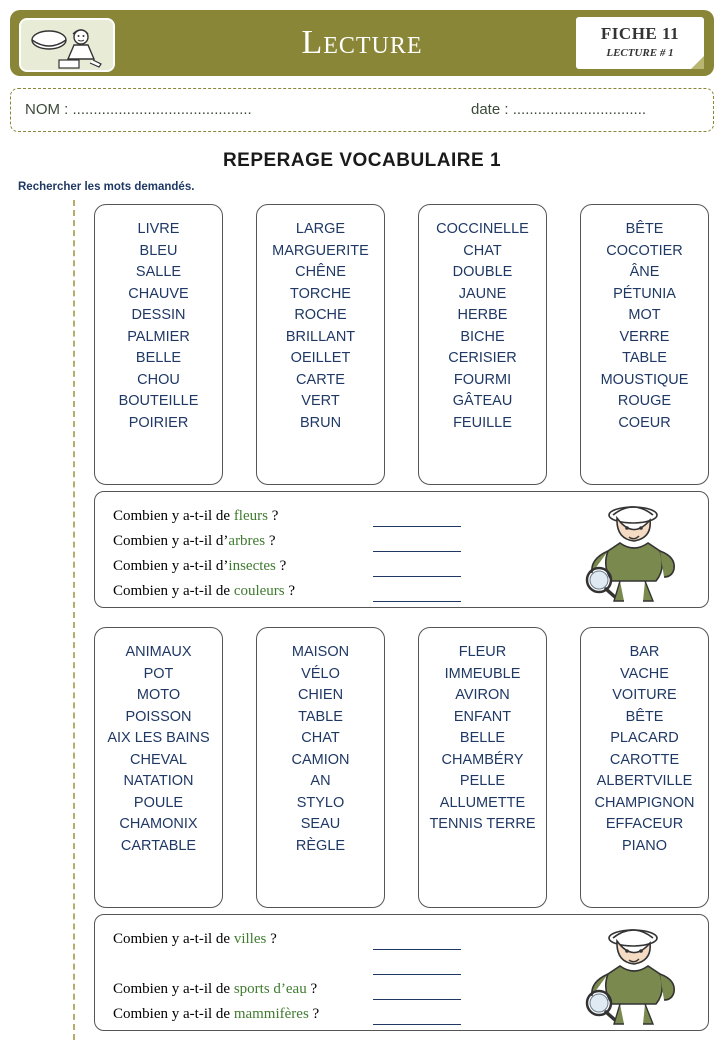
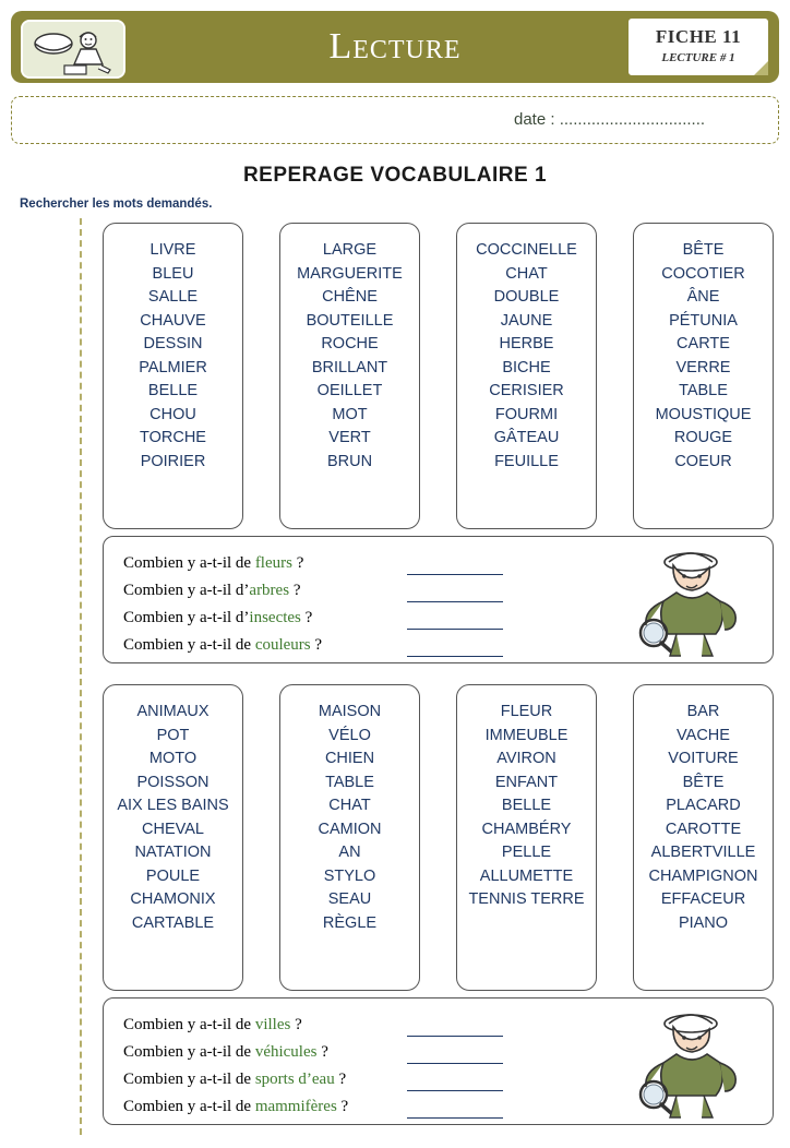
  Lecture
  FICHE 11
  LECTURE # 1
- NOM : ...........................................
  date : ................................
  REPERAGE VOCABULAIRE 1
  Rechercher les mots demandés.
  LIVRE
  BLEU
  SALLE
  CHAUVE
  DESSIN
  PALMIER
  BELLE
  CHOU
- BOUTEILLE
+ TORCHE
  POIRIER
  LARGE
  MARGUERITE
  CHÊNE
- TORCHE
+ BOUTEILLE
  ROCHE
  BRILLANT
  OEILLET
- CARTE
+ MOT
  VERT
  BRUN
  COCCINELLE
  CHAT
  DOUBLE
  JAUNE
  HERBE
  BICHE
  CERISIER
  FOURMI
  GÂTEAU
  FEUILLE
  BÊTE
  COCOTIER
  ÂNE
  PÉTUNIA
- MOT
+ CARTE
  VERRE
  TABLE
  MOUSTIQUE
  ROUGE
  COEUR
  Combien y a-t-il de fleurs ?
  Combien y a-t-il d’arbres ?
  Combien y a-t-il d’insectes ?
  Combien y a-t-il de couleurs ?
  ANIMAUX
  POT
  MOTO
  POISSON
  AIX LES BAINS
  CHEVAL
  NATATION
  POULE
  CHAMONIX
  CARTABLE
  MAISON
  VÉLO
  CHIEN
  TABLE
  CHAT
  CAMION
  AN
  STYLO
  SEAU
  RÈGLE
  FLEUR
  IMMEUBLE
  AVIRON
  ENFANT
  BELLE
  CHAMBÉRY
  PELLE
  ALLUMETTE
  TENNIS TERRE
  BAR
  VACHE
  VOITURE
  BÊTE
  PLACARD
  CAROTTE
  ALBERTVILLE
  CHAMPIGNON
  EFFACEUR
  PIANO
  Combien y a-t-il de villes ?
+ Combien y a-t-il de véhicules ?
  Combien y a-t-il de sports d’eau ?
  Combien y a-t-il de mammifères ?
